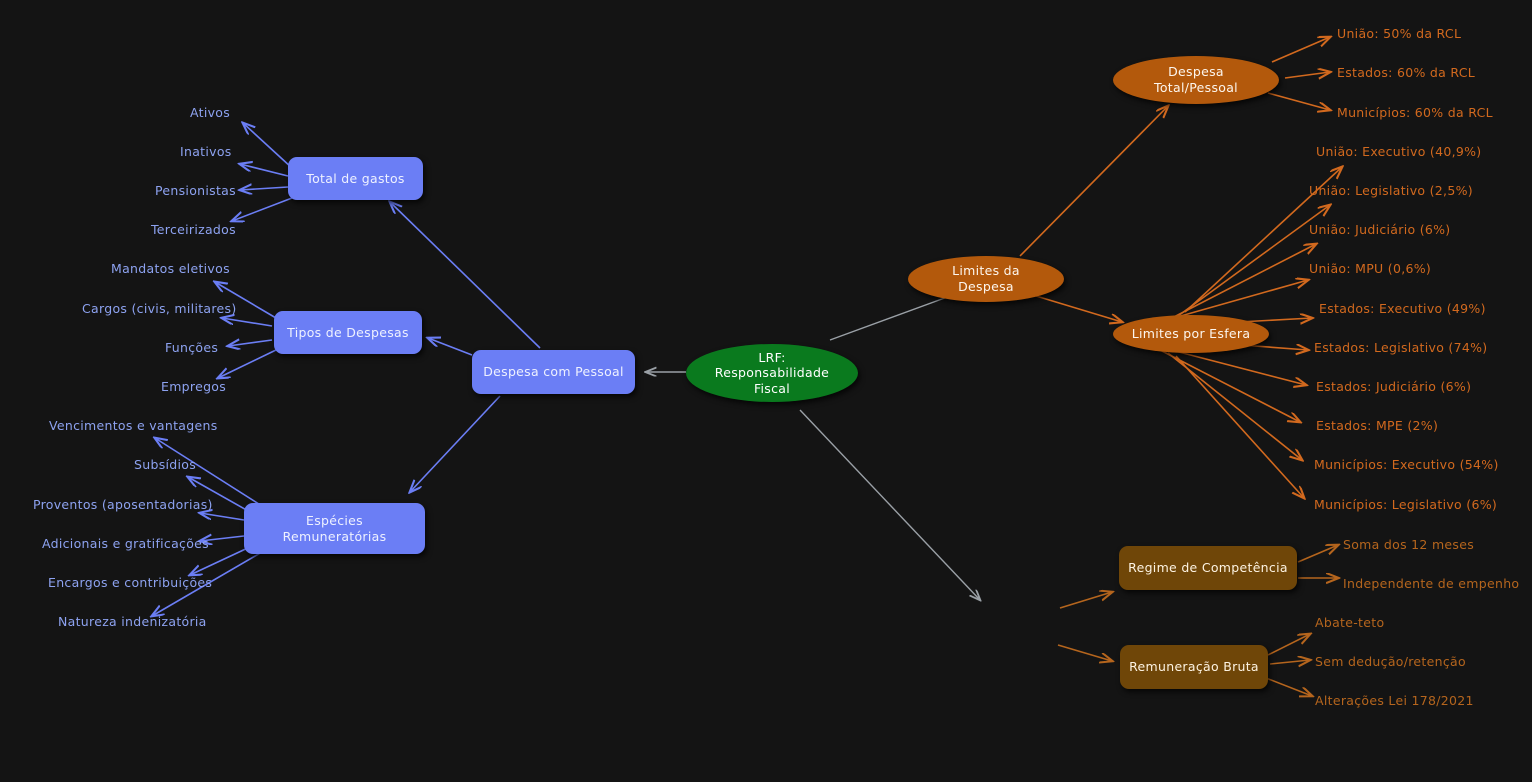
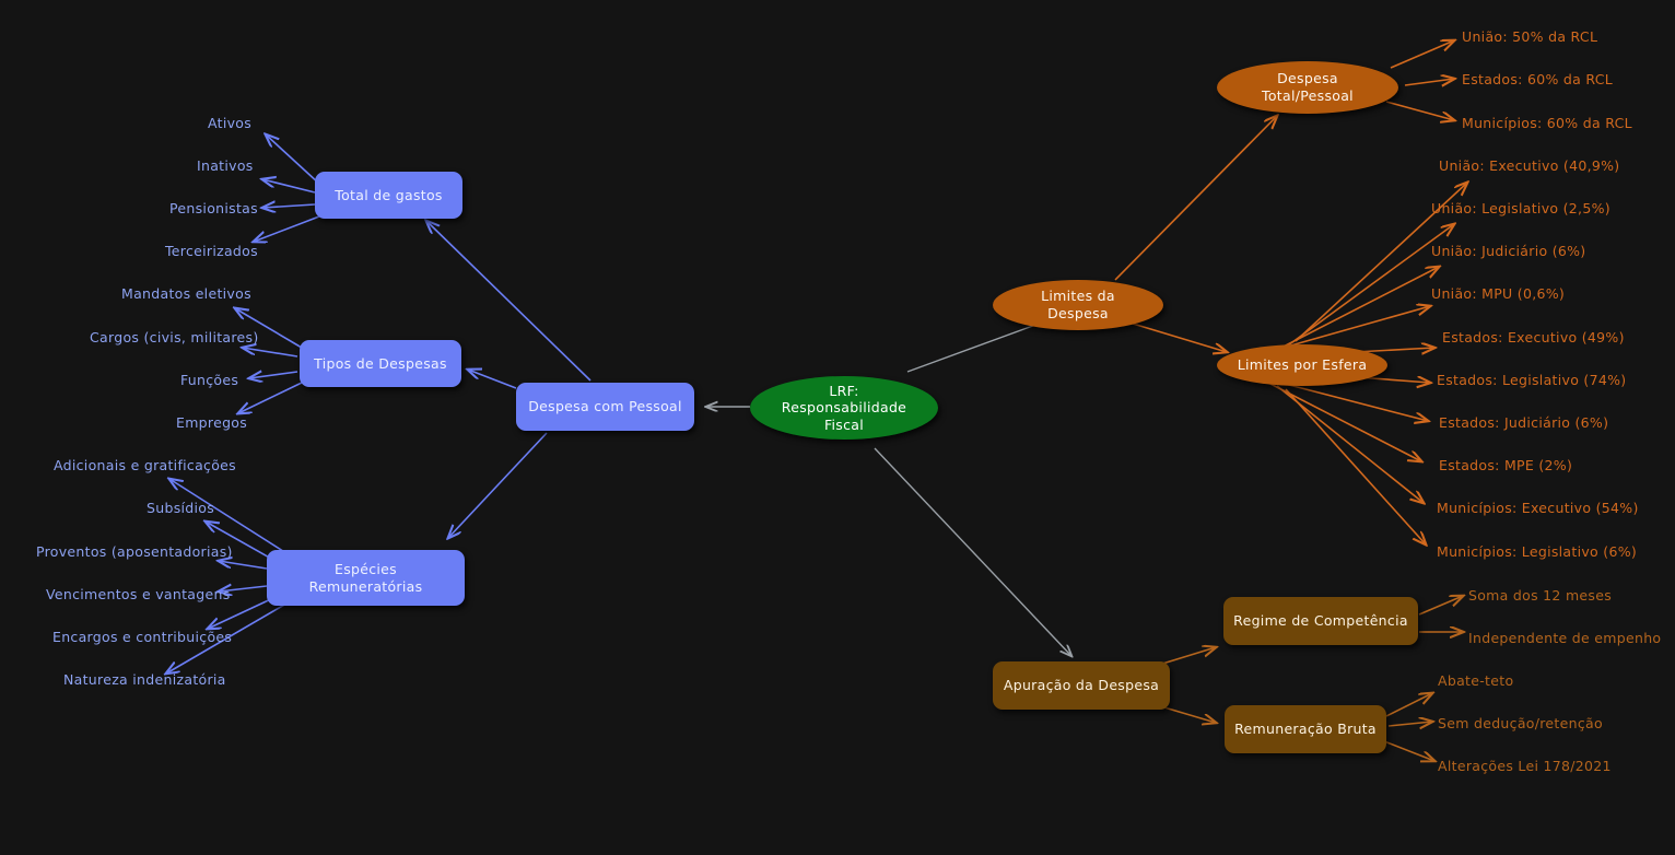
  LRF:
  Responsabilidade
  Fiscal
  Despesa com Pessoal
  Total de gastos
  Tipos de Despesas
  Espécies Remuneratórias
  Limites da
  Despesa
  Despesa
  Total/Pessoal
  Limites por Esfera
+ Apuração da Despesa
  Regime de Competência
  Remuneração Bruta
  Ativos
  Inativos
  Pensionistas
  Terceirizados
  Mandatos eletivos
  Cargos (civis, militares)
  Funções
  Empregos
- Vencimentos e vantagens
+ Adicionais e gratificações
  Subsídios
  Proventos (aposentadorias)
- Adicionais e gratificações
+ Vencimentos e vantagens
  Encargos e contribuições
  Natureza indenizatória
  União: 50% da RCL
  Estados: 60% da RCL
  Municípios: 60% da RCL
  União: Executivo (40,9%)
  União: Legislativo (2,5%)
  União: Judiciário (6%)
  União: MPU (0,6%)
  Estados: Executivo (49%)
  Estados: Legislativo (74%)
  Estados: Judiciário (6%)
  Estados: MPE (2%)
  Municípios: Executivo (54%)
  Municípios: Legislativo (6%)
  Soma dos 12 meses
  Independente de empenho
  Abate-teto
  Sem dedução/retenção
  Alterações Lei 178/2021
